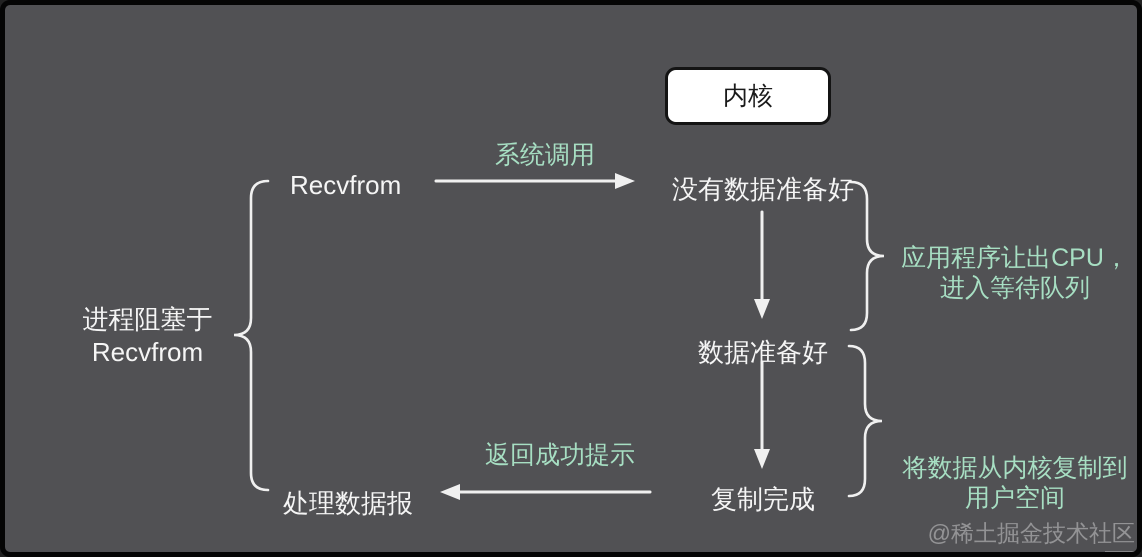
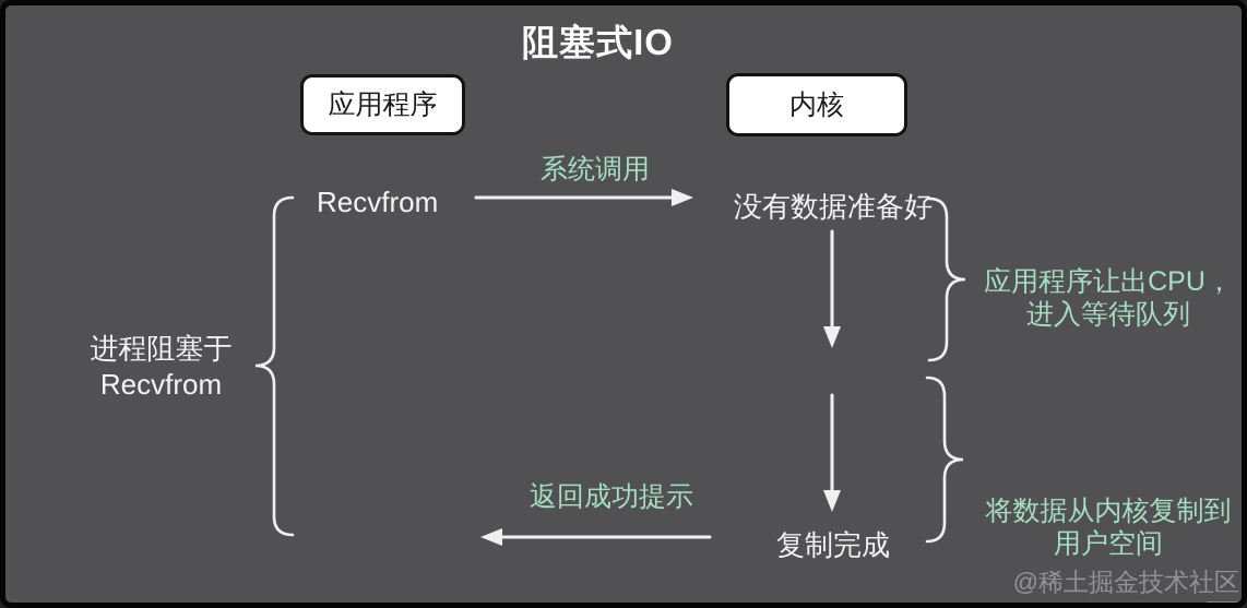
+ 阻塞式IO
+ 应用程序
  内核
  Recvfrom
  没有数据准备好
- 数据准备好
  复制完成
- 处理数据报
  系统调用
  返回成功提示
  进程阻塞于
  Recvfrom
  应用程序让出CPU，
  进入等待队列
  将数据从内核复制到
  用户空间
  @稀土掘金技术社区
